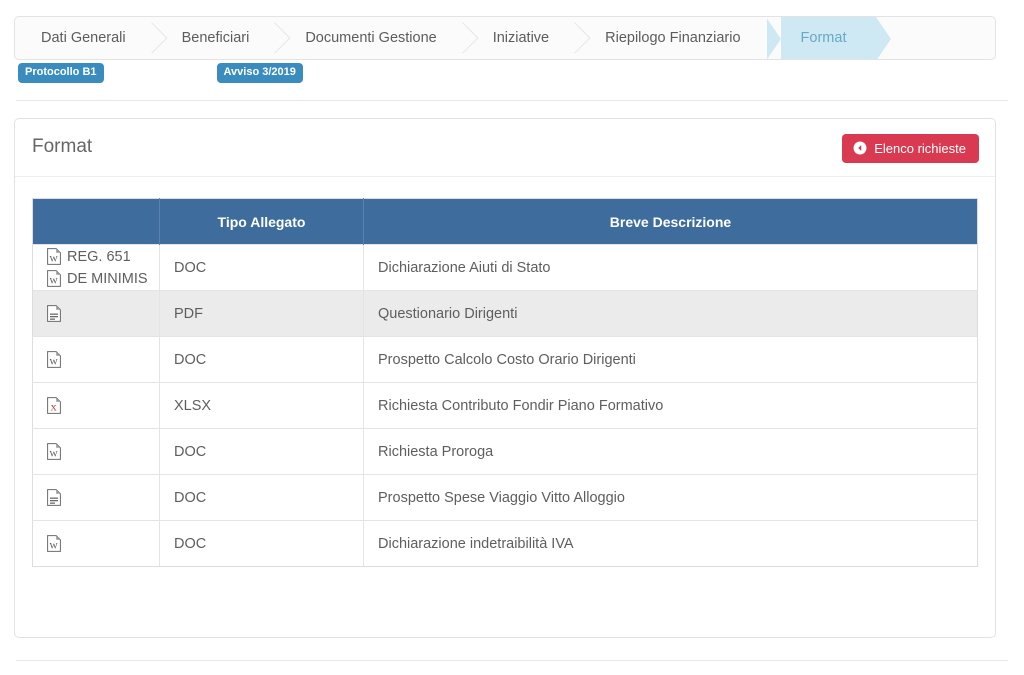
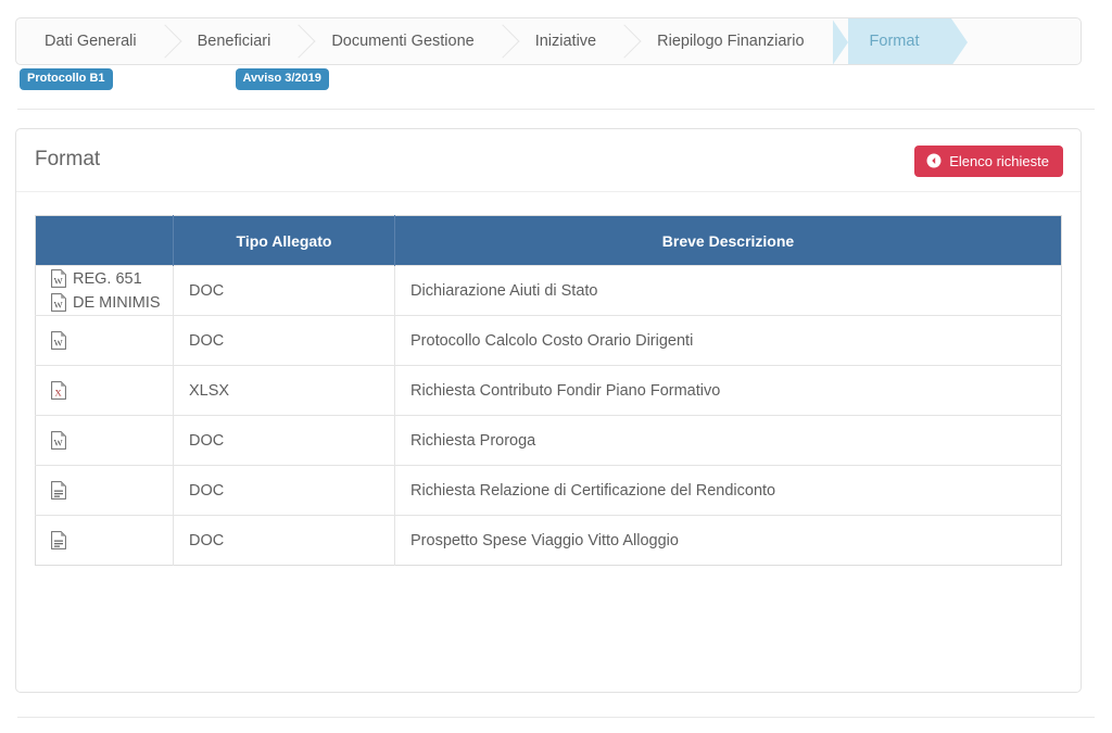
  Dati Generali
  Beneficiari
  Documenti Gestione
  Iniziative
  Riepilogo Finanziario
  Format
  Protocollo B1 Avviso 3/2019
  Format
  Elenco richieste
  	Tipo Allegato	Breve Descrizione
  W REG. 651 W DE MINIMIS	DOC	Dichiarazione Aiuti di Stato
- 	PDF	Questionario Dirigenti
- W	DOC	Prospetto Calcolo Costo Orario Dirigenti
+ W	DOC	Protocollo Calcolo Costo Orario Dirigenti
  X	XLSX	Richiesta Contributo Fondir Piano Formativo
  W	DOC	Richiesta Proroga
+ 	DOC	Richiesta Relazione di Certificazione del Rendiconto
  	DOC	Prospetto Spese Viaggio Vitto Alloggio
- W	DOC	Dichiarazione indetraibilità IVA
